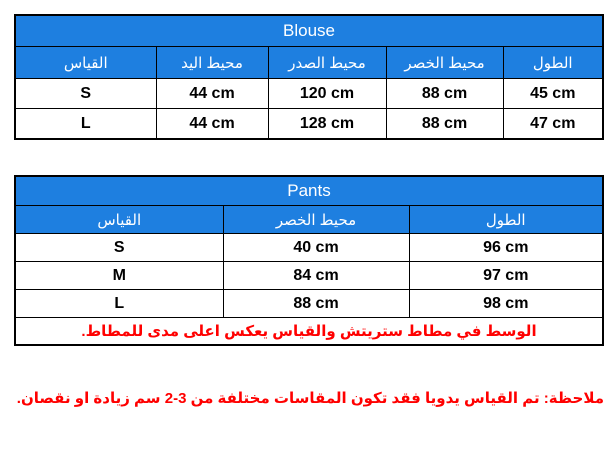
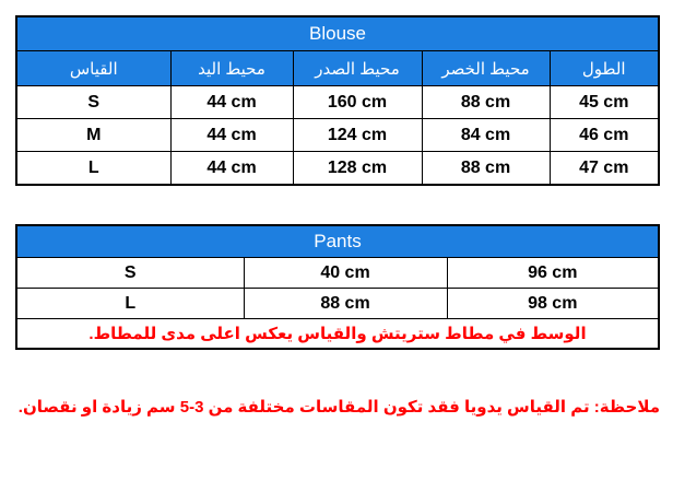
  Blouse
  القياس	محيط اليد	محيط الصدر	محيط الخصر	الطول
- S	44 cm	120 cm	88 cm	45 cm
+ S	44 cm	160 cm	88 cm	45 cm
+ M	44 cm	124 cm	84 cm	46 cm
  L	44 cm	128 cm	88 cm	47 cm
  Pants
- القياس	محيط الخصر	الطول
  S	40 cm	96 cm
- M	84 cm	97 cm
  L	88 cm	98 cm
  الوسط في مطاط ستريتش والقياس يعكس اعلى مدى للمطاط.
- ملاحظة: تم القياس يدويا فقد تكون المقاسات مختلفة من 3-2 سم زيادة او نقصان.
+ ملاحظة: تم القياس يدويا فقد تكون المقاسات مختلفة من 3-5 سم زيادة او نقصان.
